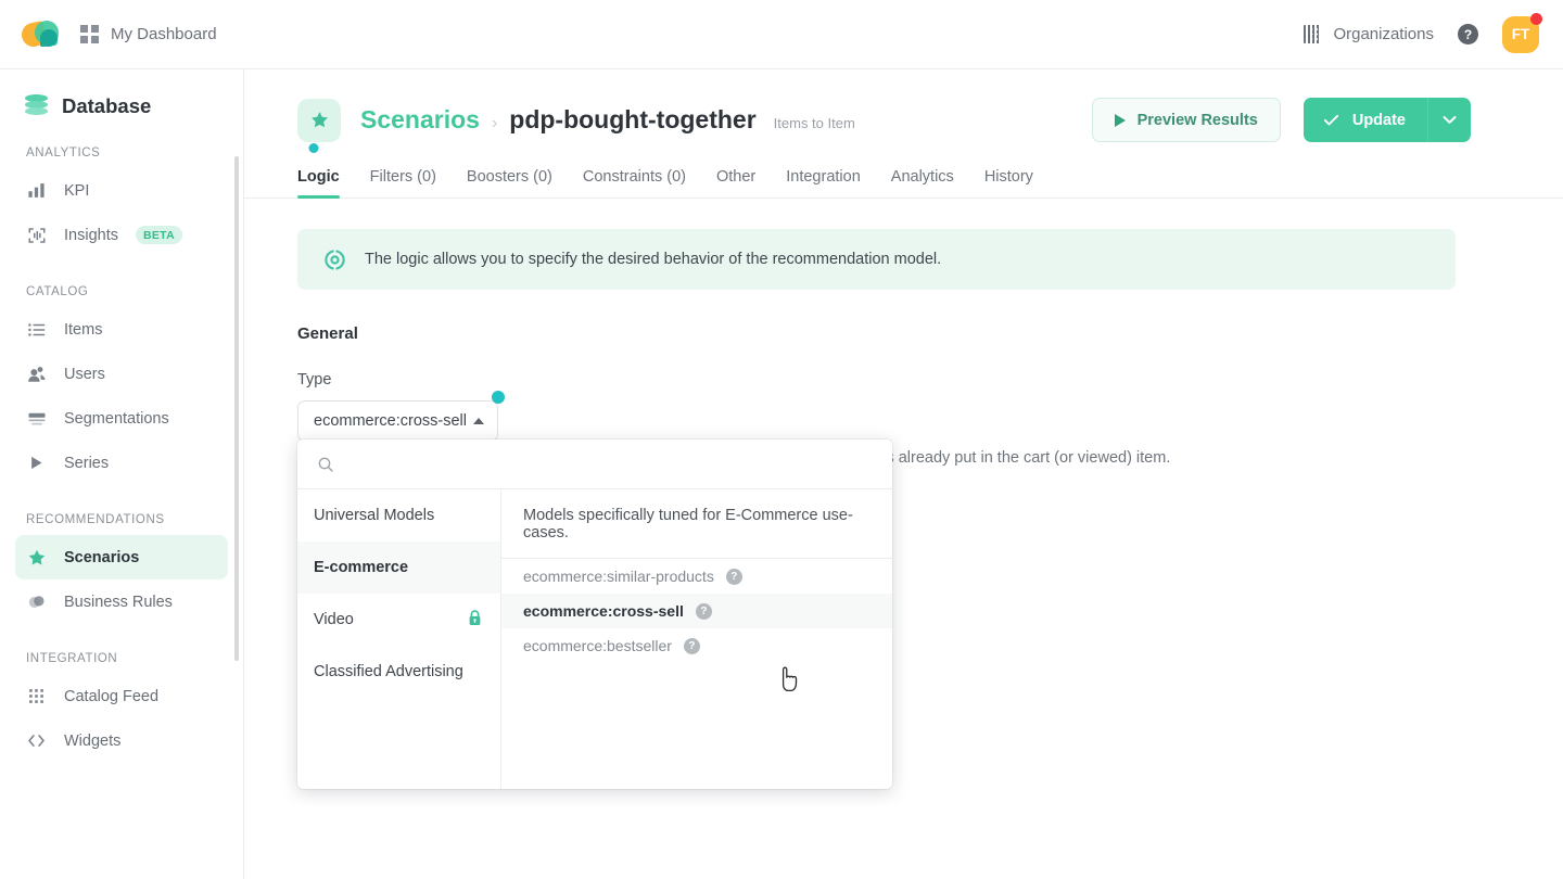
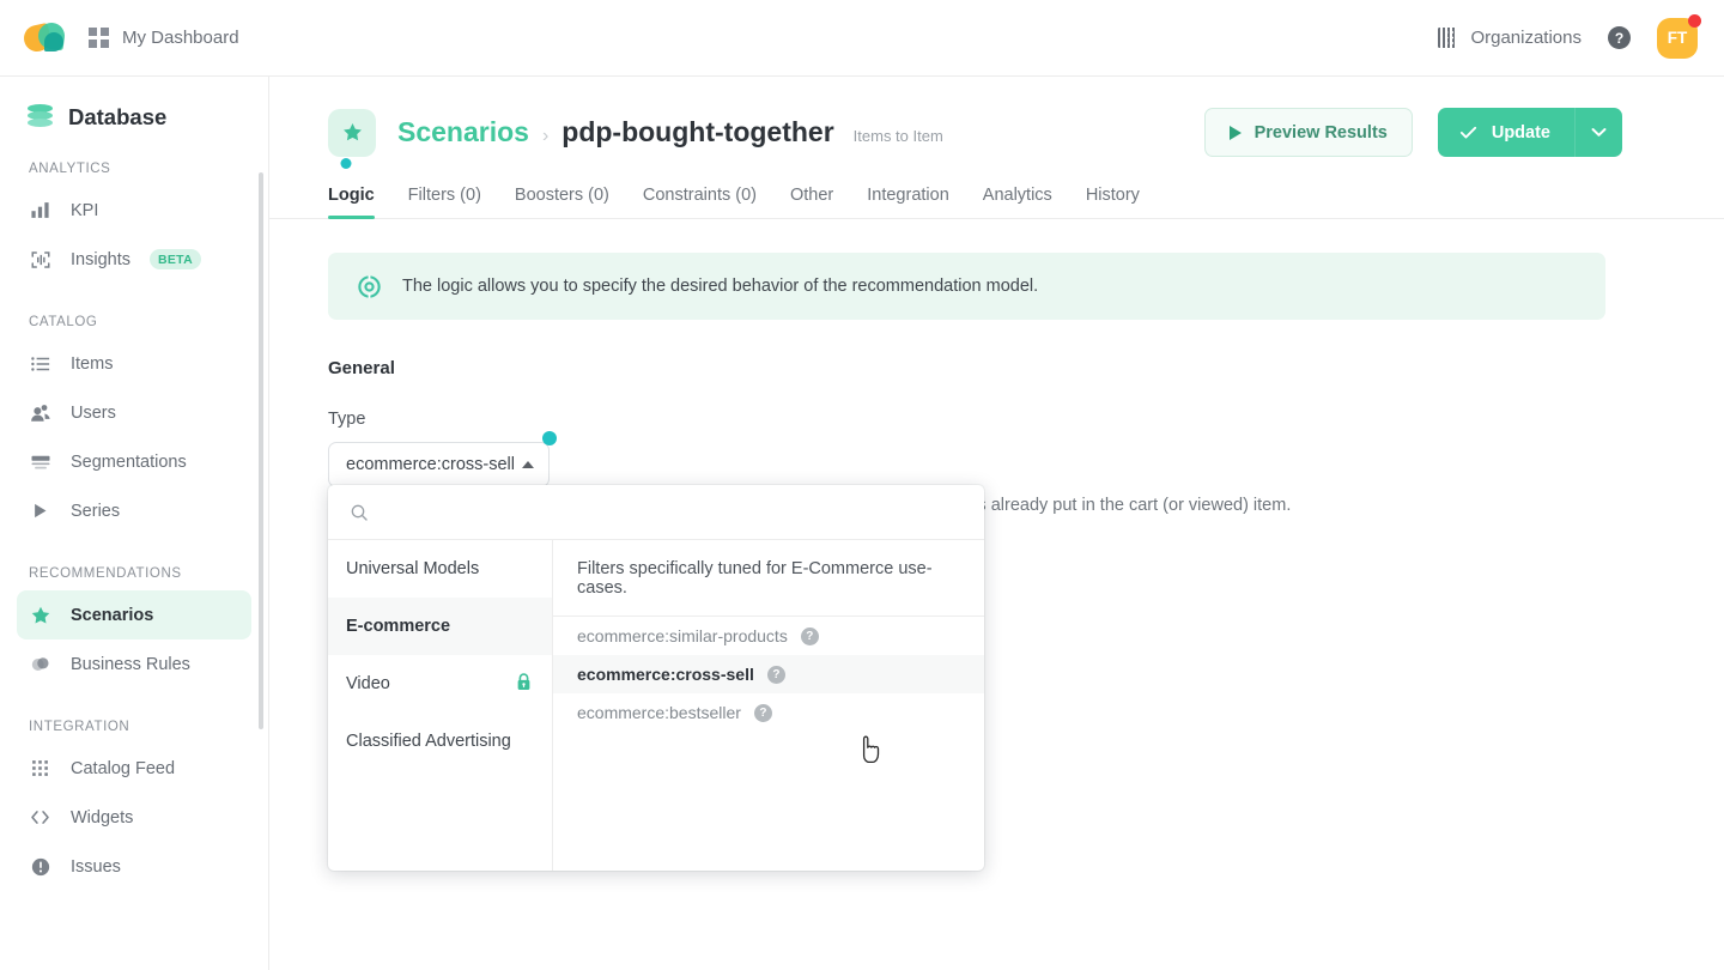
  My Dashboard
  Organizations
  ?
  FT
  Database
  ANALYTICS
  KPI
  Insights
  BETA
  CATALOG
  Items
  Users
  Segmentations
  Series
  RECOMMENDATIONS
  Scenarios
  Business Rules
  INTEGRATION
  Catalog Feed
  Widgets
+ Issues
  Scenarios
  ›
  pdp-bought-together
  Items to Item
  Preview Results
  Update
  Logic
  Filters (0)
  Boosters (0)
  Constraints (0)
  Other
  Integration
  Analytics
  History
  The logic allows you to specify the desired behavior of the recommendation model.
  General
  Type
  ecommerce:cross-sell
  Universal Models
  E-commerce
  Video
  Classified Advertising
- Models specifically tuned for E-Commerce use-cases.
+ Filters specifically tuned for E-Commerce use-cases.
  ecommerce:similar-products
  ?
  ecommerce:cross-sell
  ?
  ecommerce:bestseller
  ?
